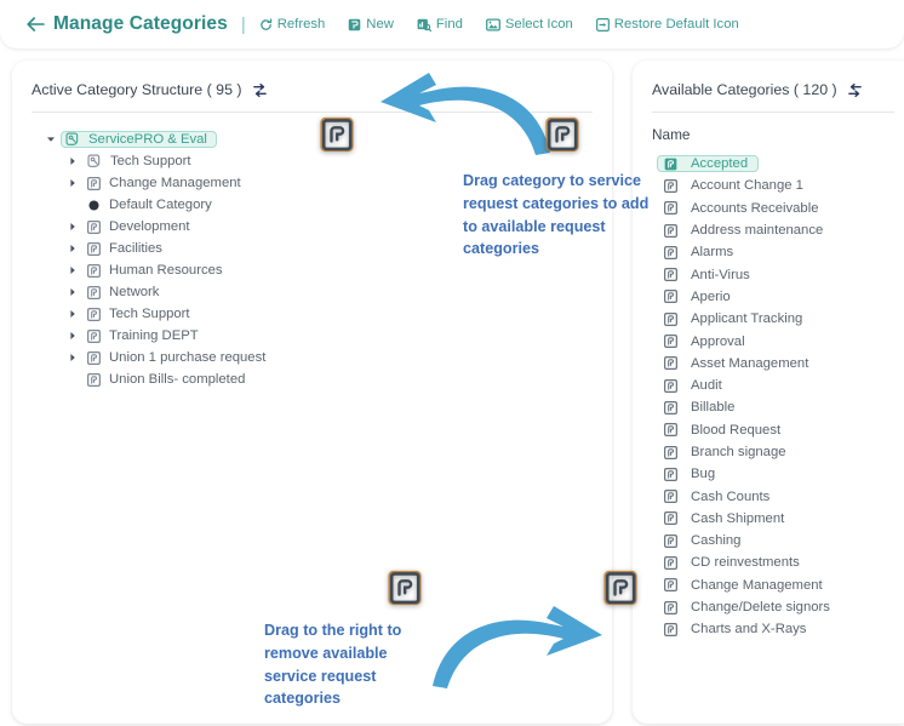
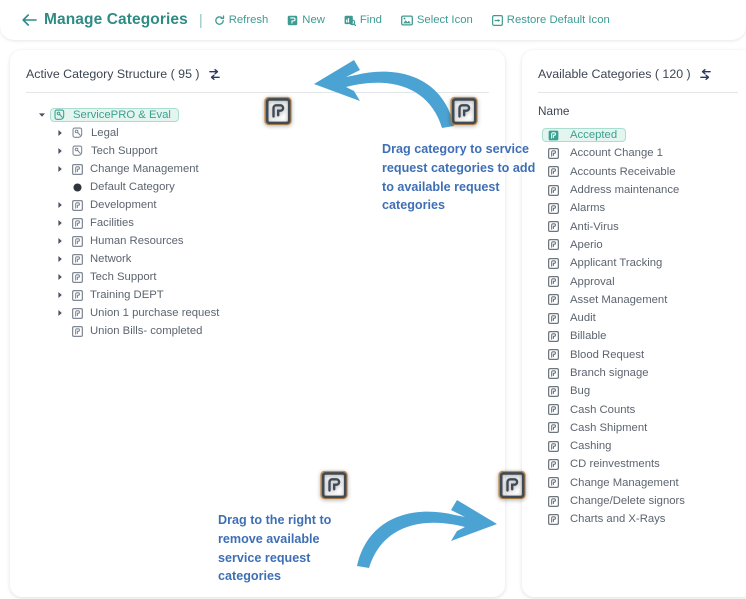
  Manage Categories
  |
  Refresh
  New
  Find
  Select Icon
  Restore Default Icon
  Active Category Structure ( 95 )
  ServicePRO & Eval
+ Legal
  Tech Support
  Change Management
  Default Category
  Development
  Facilities
  Human Resources
  Network
  Tech Support
  Training DEPT
  Union 1 purchase request
  Union Bills- completed
  Available Categories ( 120 )
  Name
  Accepted
  Account Change 1
  Accounts Receivable
  Address maintenance
  Alarms
  Anti-Virus
  Aperio
  Applicant Tracking
  Approval
  Asset Management
  Audit
  Billable
  Blood Request
  Branch signage
  Bug
  Cash Counts
  Cash Shipment
  Cashing
  CD reinvestments
  Change Management
  Change/Delete signors
  Charts and X-Rays
  Drag category to service request categories to add to available request categories
  Drag to the right to remove available service request categories
